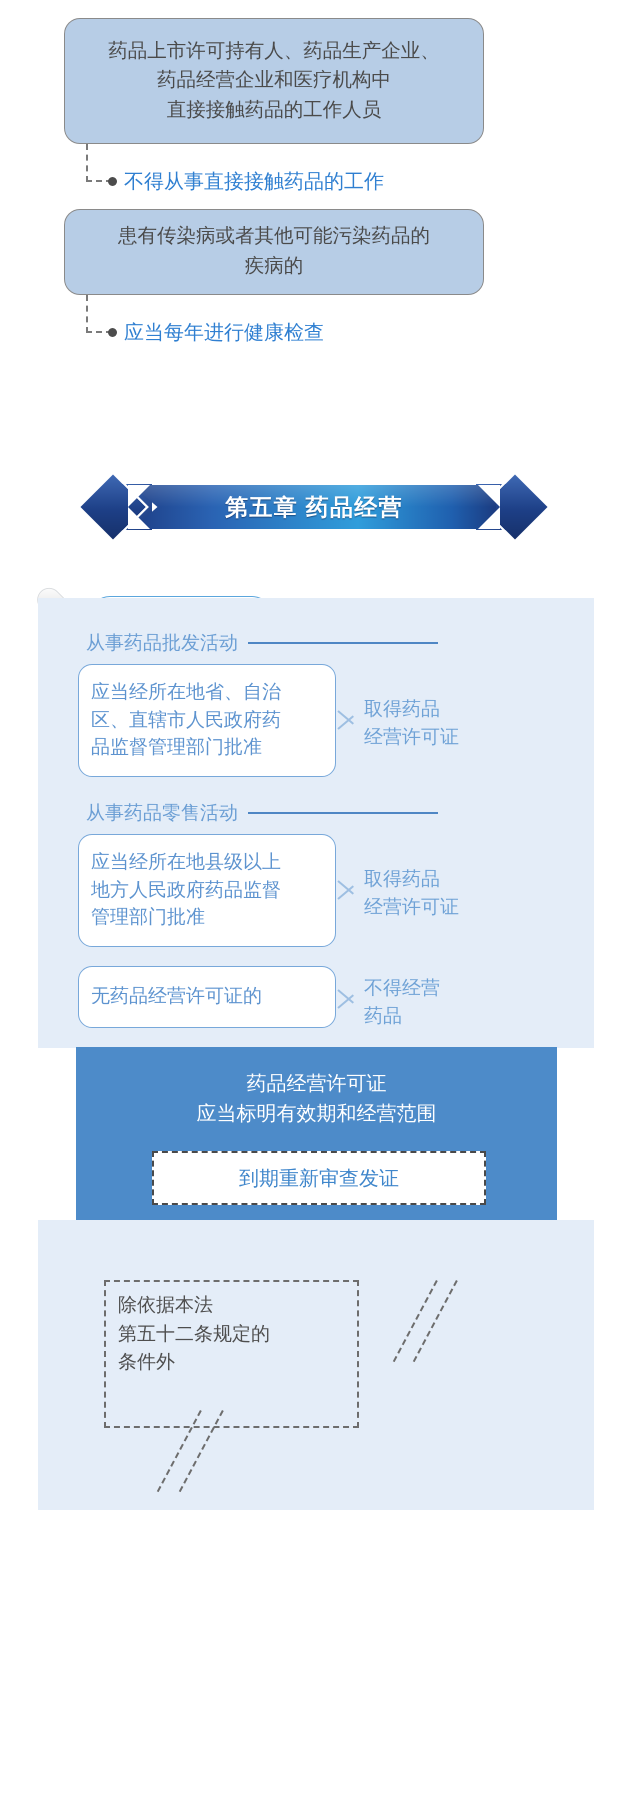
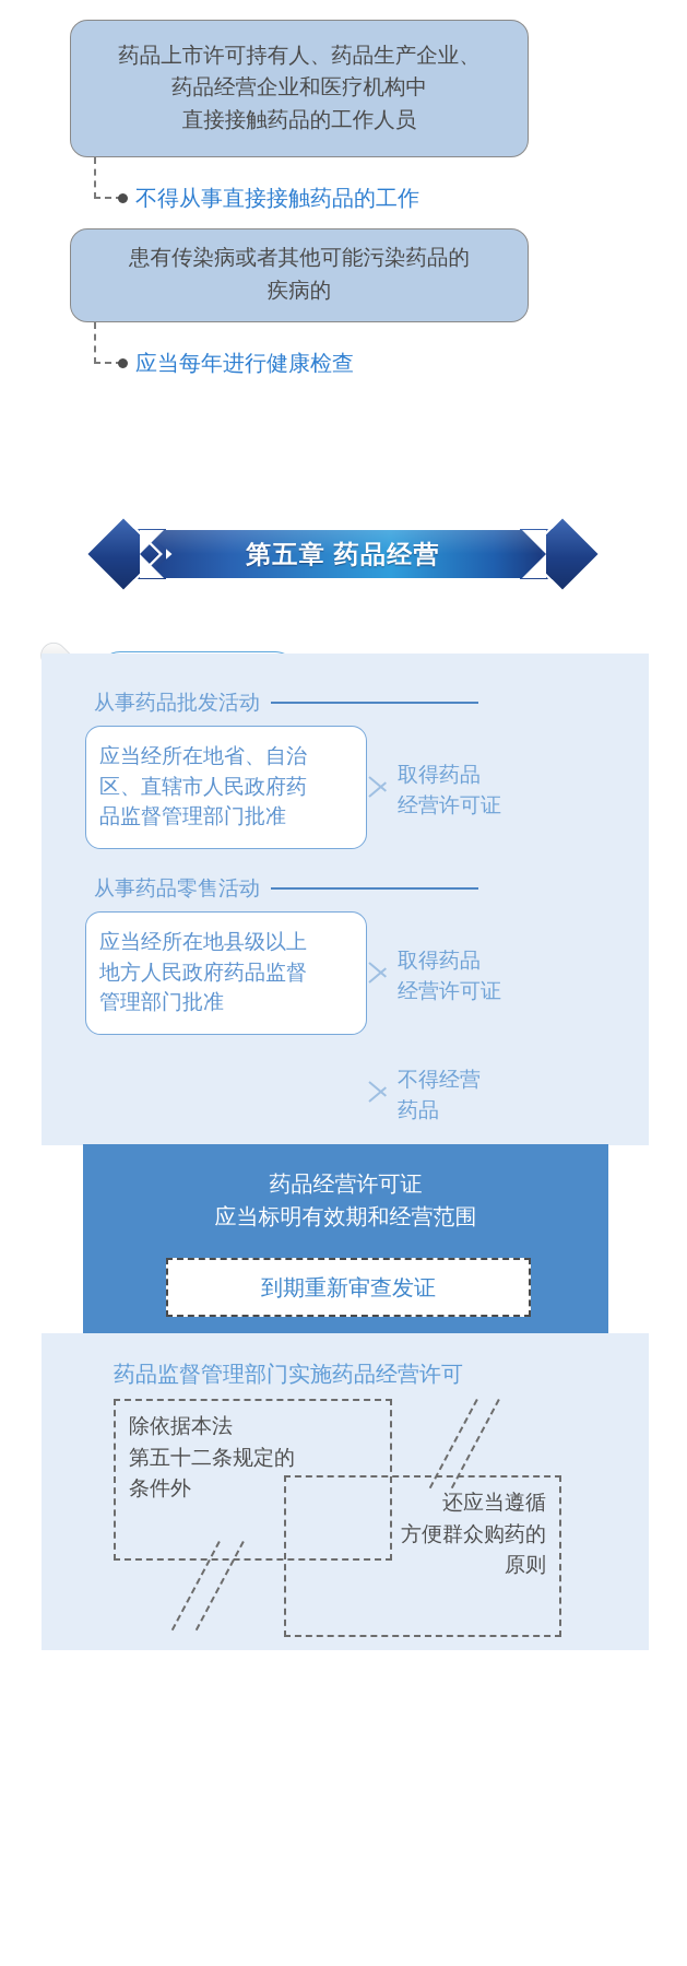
  药品上市许可持有人、药品生产企业、
  药品经营企业和医疗机构中
  直接接触药品的工作人员
  不得从事直接接触药品的工作
  患有传染病或者其他可能污染药品的
  疾病的
  应当每年进行健康检查
  第五章 药品经营
  从事药品批发活动
  应当经所在地省、自治
  区、直辖市人民政府药
  品监督管理部门批准
  取得药品
  经营许可证
  从事药品零售活动
  应当经所在地县级以上
  地方人民政府药品监督
  管理部门批准
  取得药品
  经营许可证
- 无药品经营许可证的
  不得经营
  药品
  药品经营许可证
  应当标明有效期和经营范围
  到期重新审查发证
+ 药品监督管理部门实施药品经营许可
  除依据本法
  第五十二条规定的
  条件外
+ 还应当遵循
+ 方便群众购药的
+ 原则
